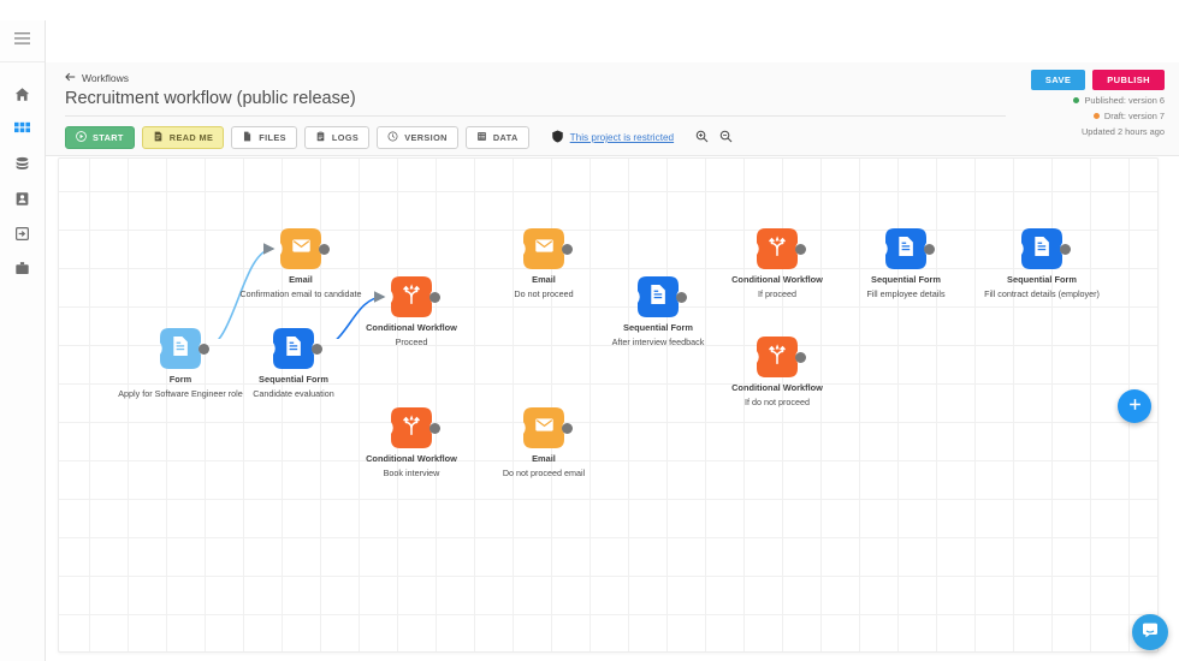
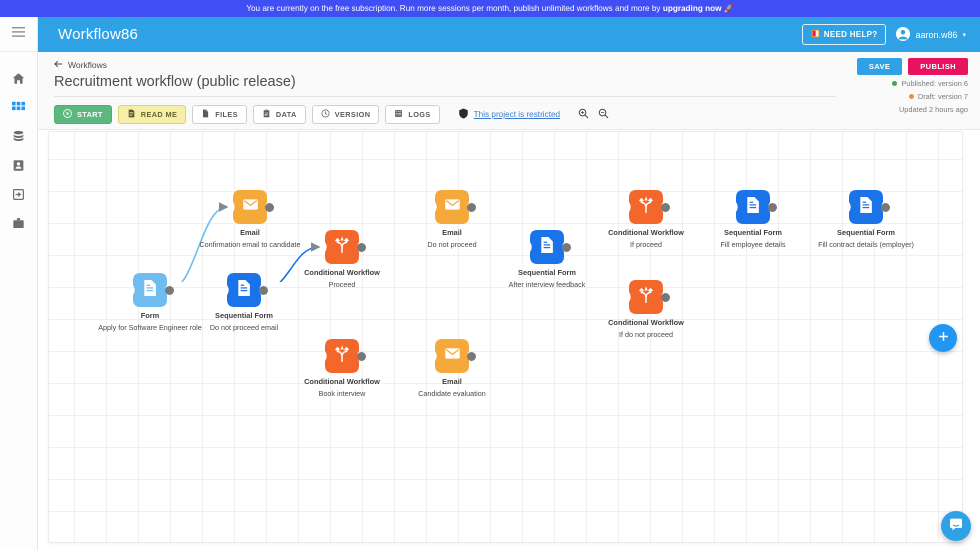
+ You are currently on the free subscription. Run more sessions per month, publish unlimited workflows and more by upgrading now 🚀
+ Workflow86
+ NEED HELP?
+ aaron.w86
  Workflows
  Recruitment workflow (public release)
  START
  READ ME
  FILES
- LOGS
+ DATA
  VERSION
- DATA
+ LOGS
  This project is restricted
  SAVE
  PUBLISH
  Published: version 6
  Draft: version 7
  Updated 2 hours ago
  Form
  Apply for Software Engineer role
  Email
  Confirmation email to candidate
  Sequential Form
- Candidate evaluation
+ Do not proceed email
  Conditional Workflow
  Proceed
  Email
  Do not proceed
  Conditional Workflow
  Book interview
  Email
- Do not proceed email
+ Candidate evaluation
  Sequential Form
  After interview feedback
  Conditional Workflow
  If proceed
  Conditional Workflow
  If do not proceed
  Sequential Form
  Fill employee details
  Sequential Form
  Fill contract details (employer)
